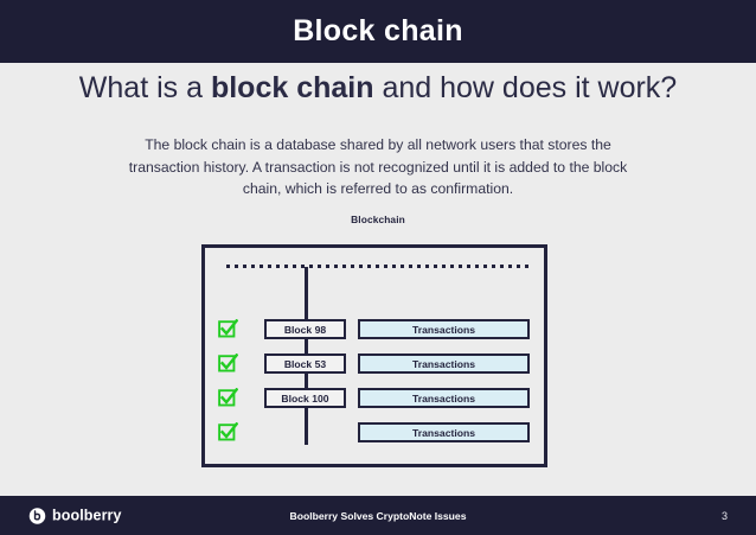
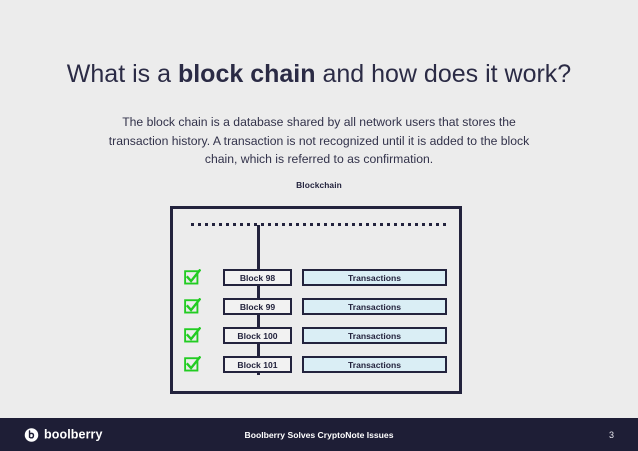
- Block chain
  What is a block chain and how does it work?
  The block chain is a database shared by all network users that stores the transaction history. A transaction is not recognized until it is added to the block chain, which is referred to as confirmation.
  Blockchain
  Block 98
  Transactions
- Block 53
+ Block 99
  Transactions
  Block 100
  Transactions
+ Block 101
  Transactions
  boolberry
  Boolberry Solves CryptoNote Issues
  3
